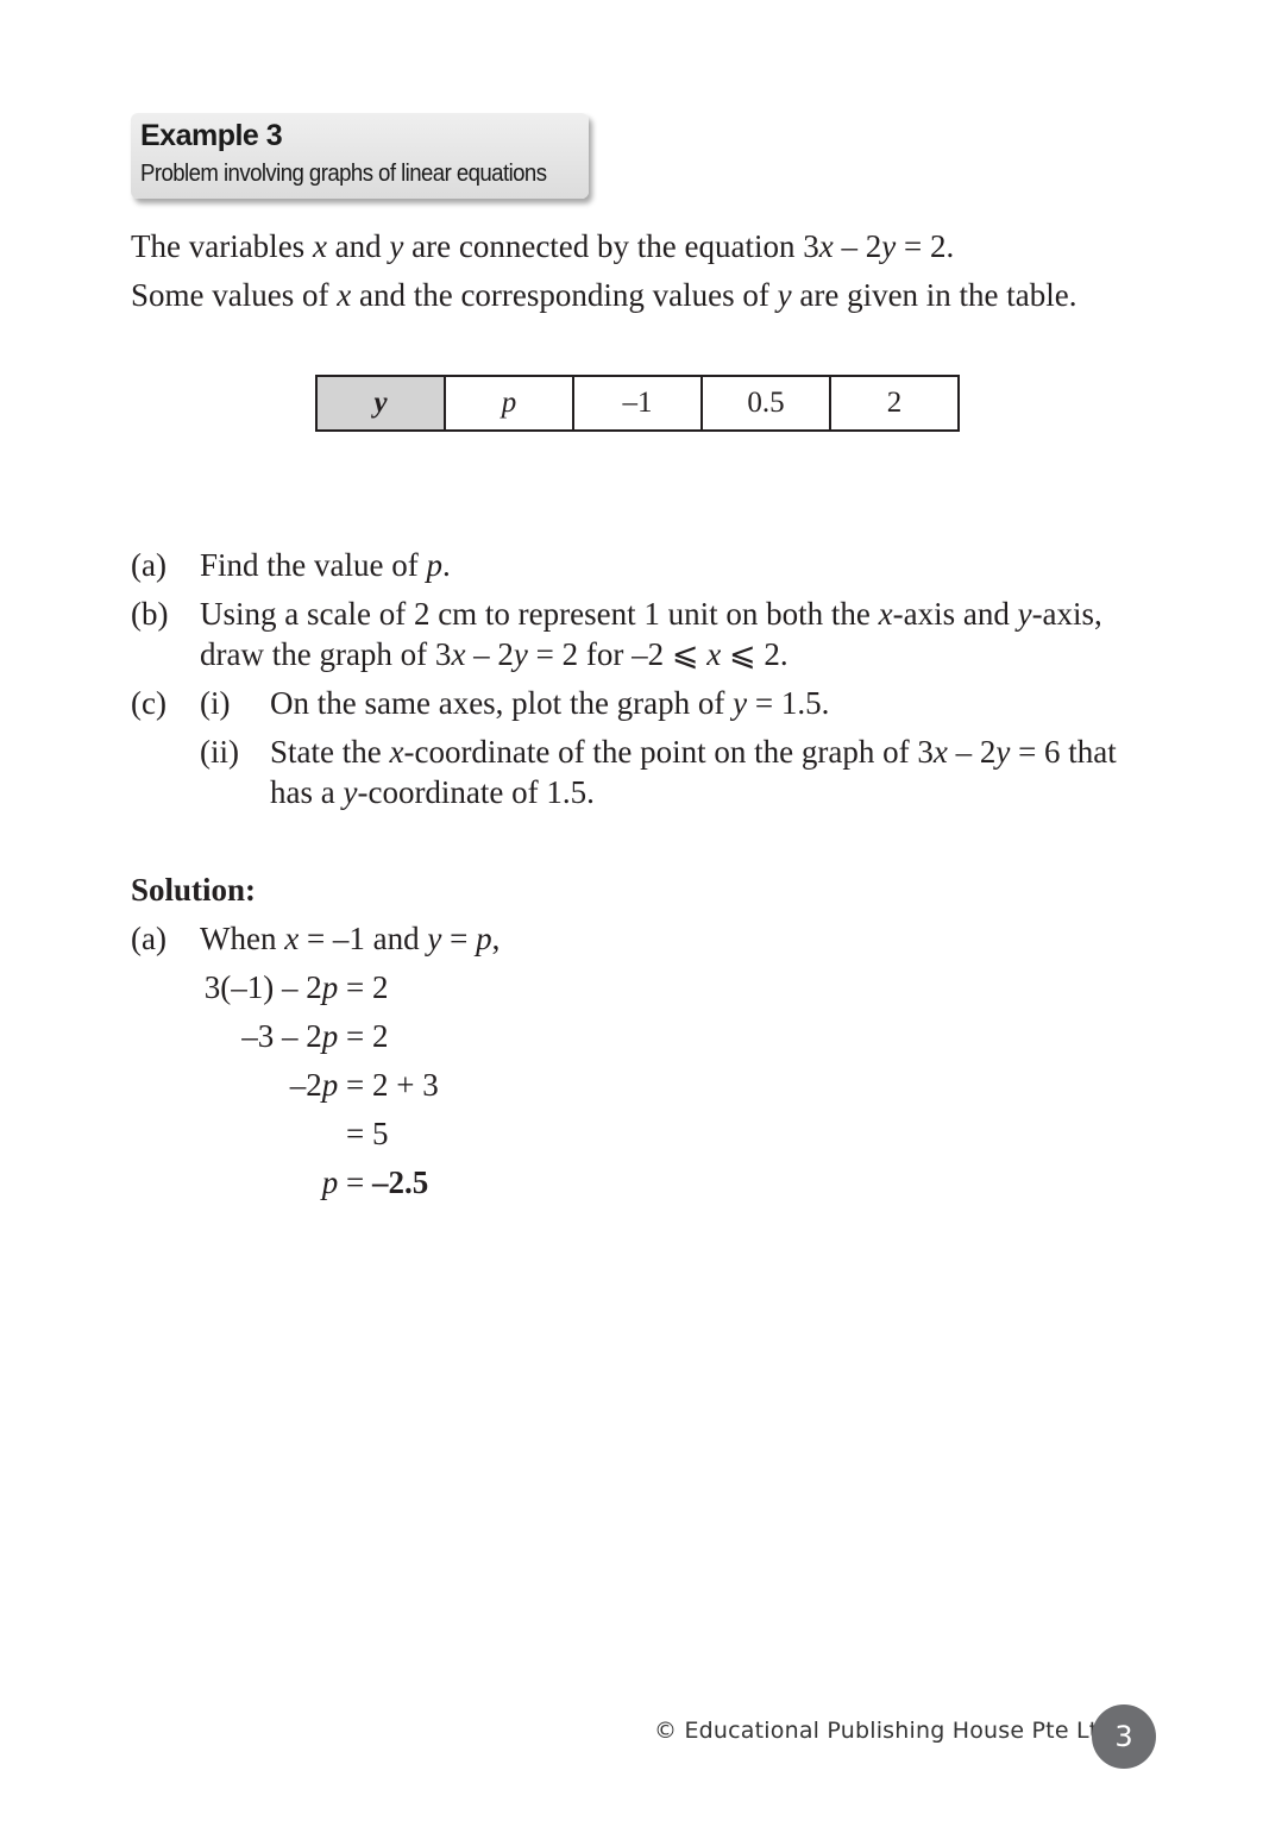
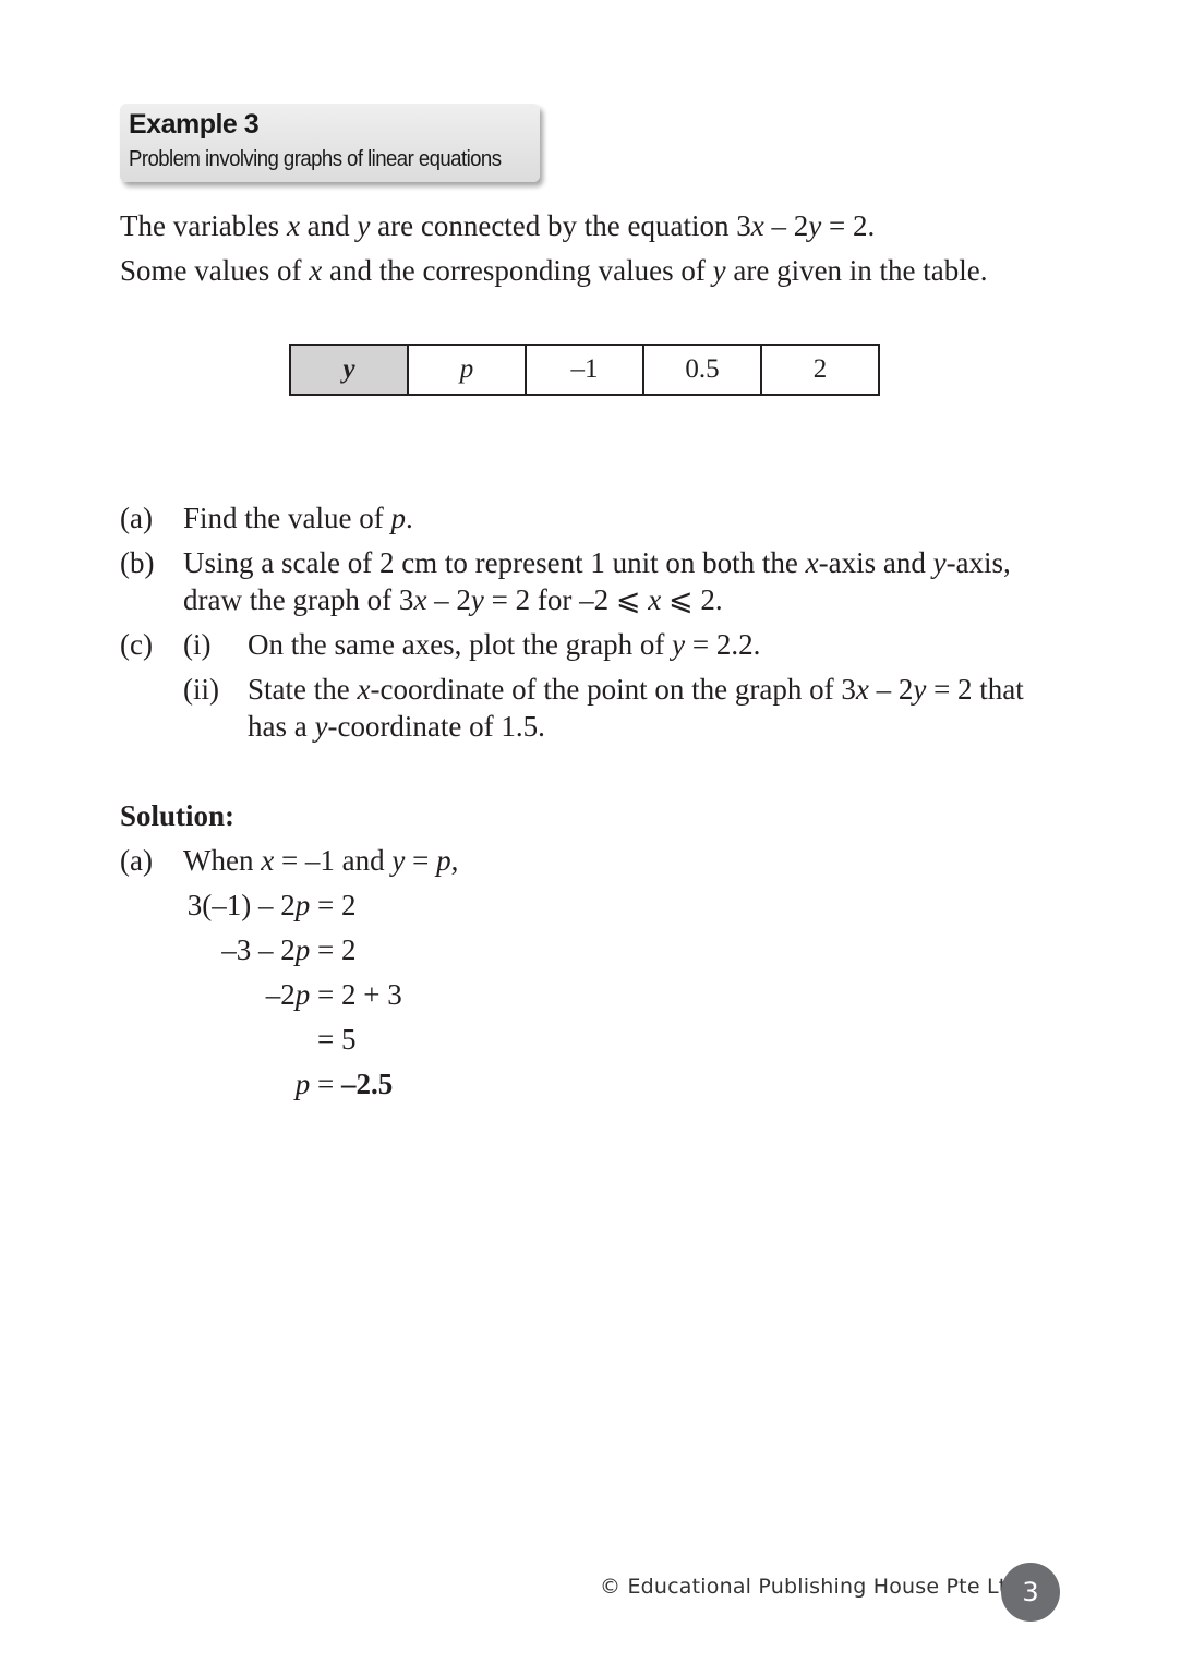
  Example 3
  Problem involving graphs of linear equations
  The variables x and y are connected by the equation 3x – 2y = 2.
  Some values of x and the corresponding values of y are given in the table.
  y	p	–1	0.5	2
  (a)
  Find the value of p.
  (b)
  Using a scale of 2 cm to represent 1 unit on both the x-axis and y-axis,
  draw the graph of 3x – 2y = 2 for –2 ⩽ x ⩽ 2.
  (c)
  (i)
- On the same axes, plot the graph of y = 1.5.
+ On the same axes, plot the graph of y = 2.2.
  (ii)
- State the x-coordinate of the point on the graph of 3x – 2y = 6 that
+ State the x-coordinate of the point on the graph of 3x – 2y = 2 that
  has a y-coordinate of 1.5.
  Solution:
  (a)
  When x = –1 and y = p,
  3(–1) – 2p
  = 2
  –3 – 2p
  = 2
  –2p
  = 2 + 3
  = 5
  p
  = –2.5
  © Educational Publishing House Pte L
  3
